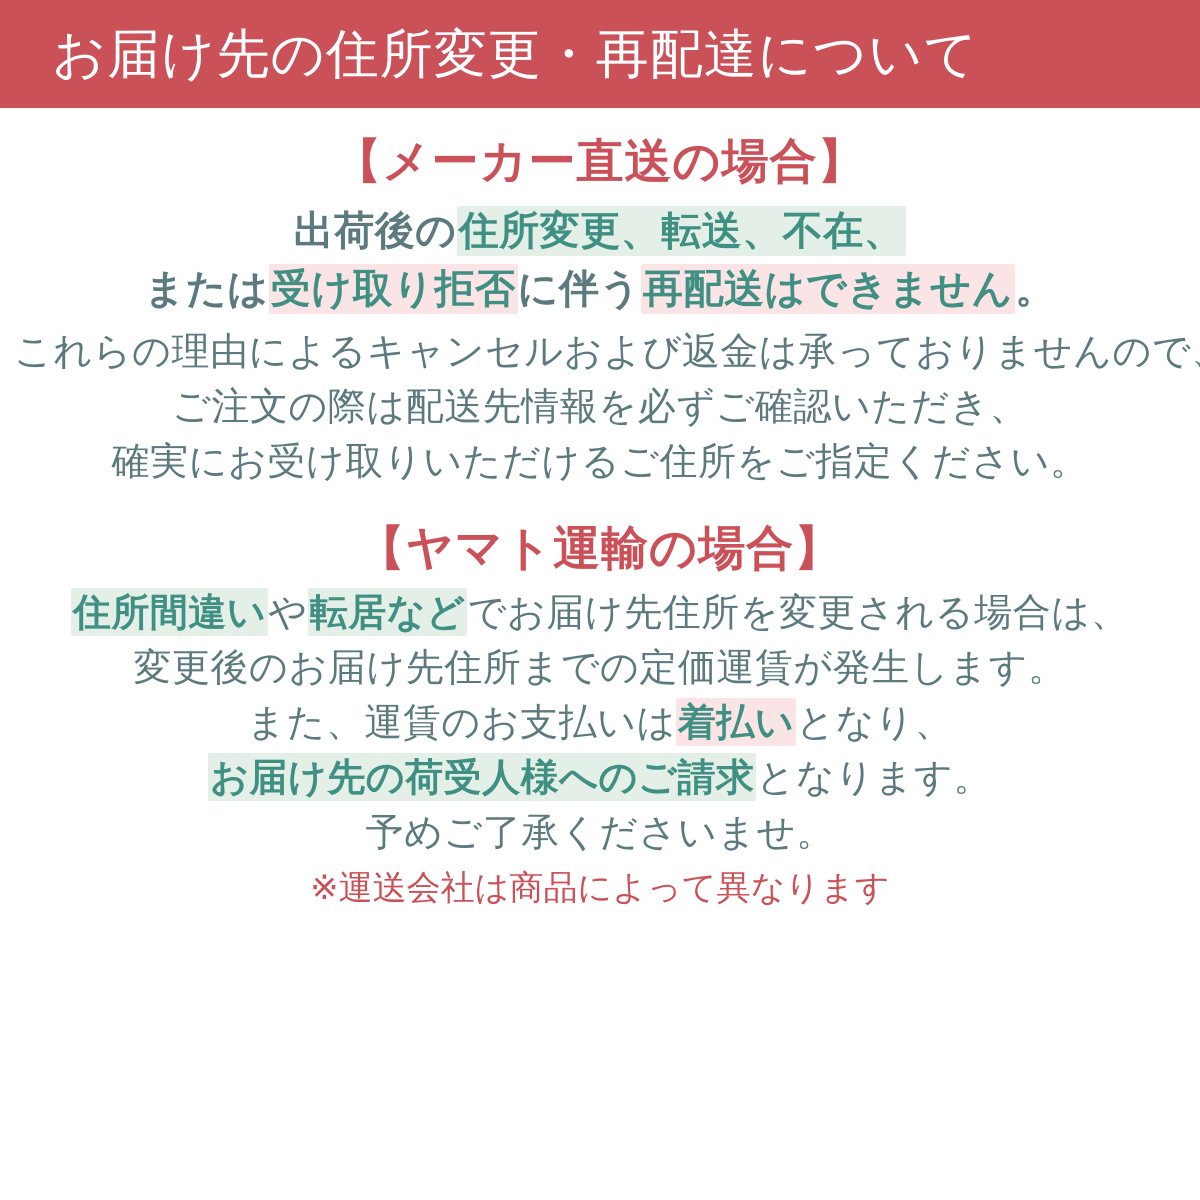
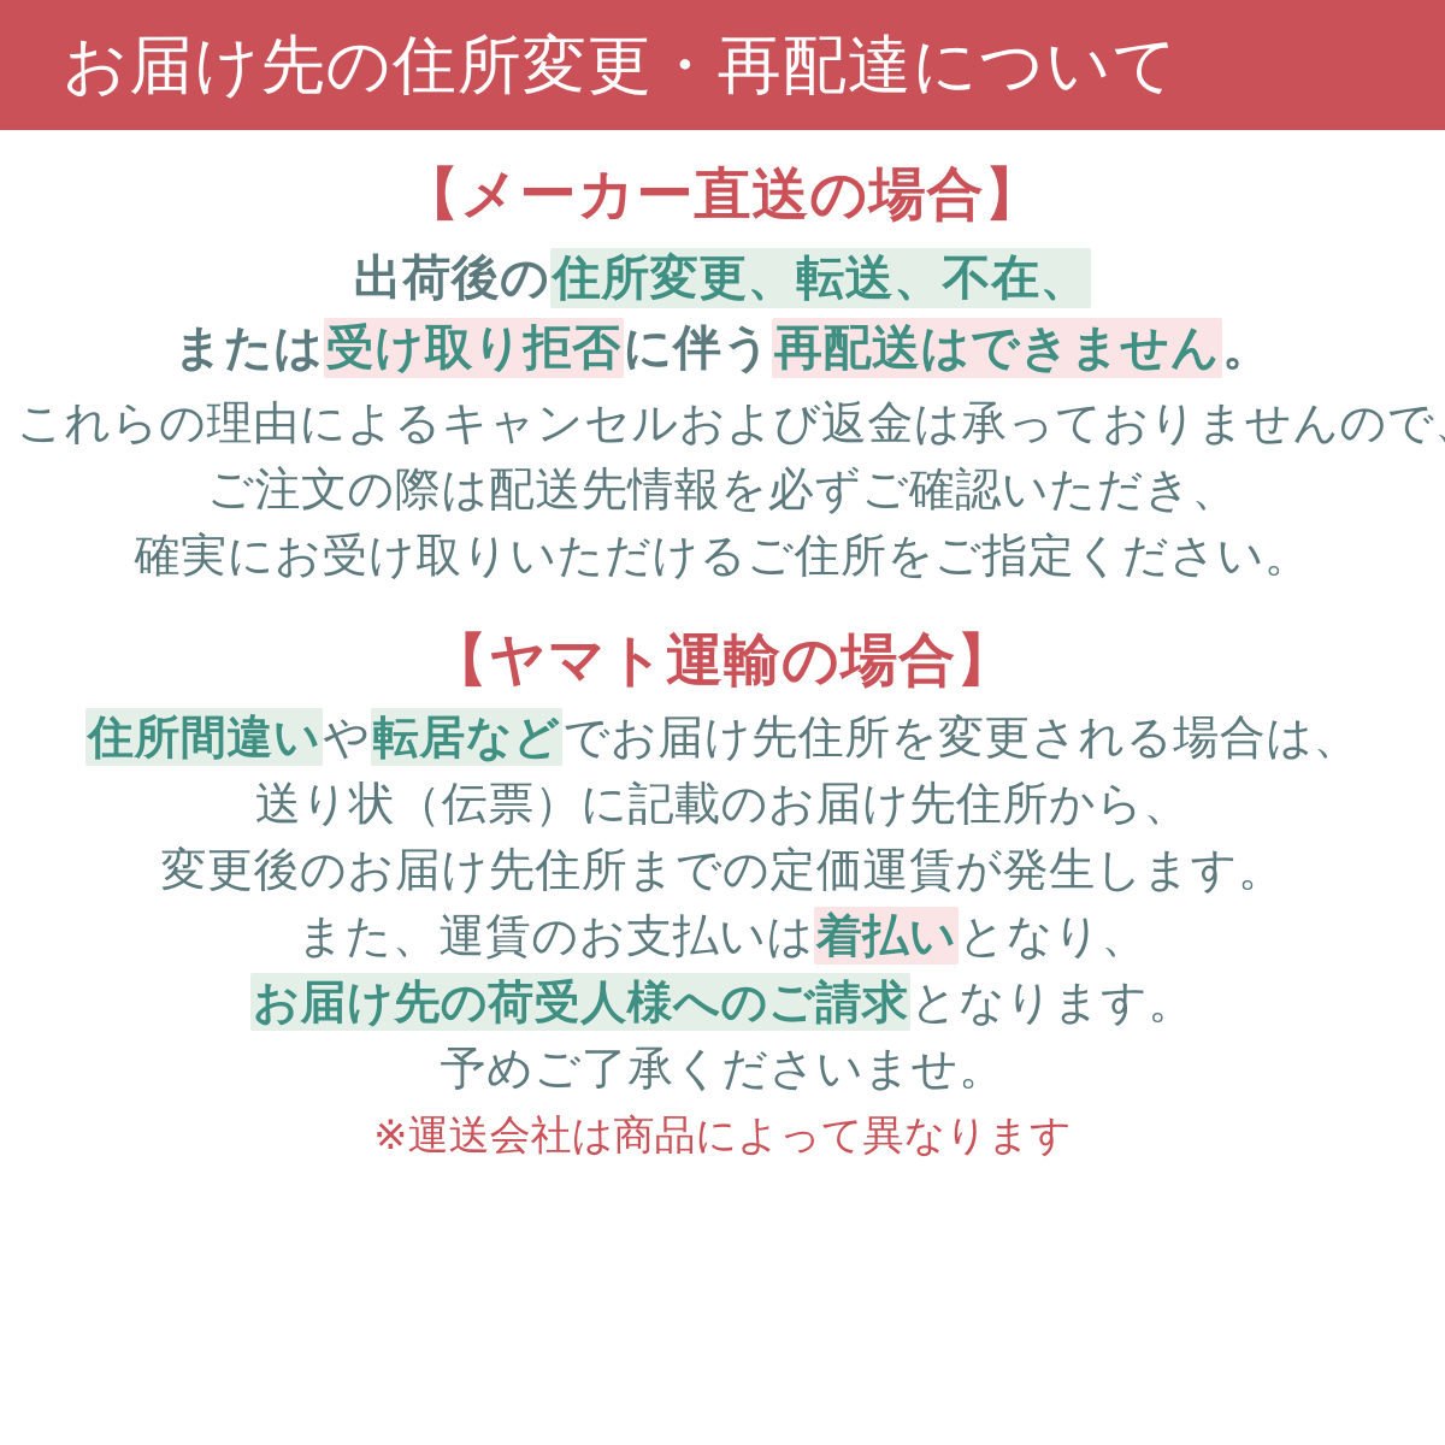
  お届け先の住所変更・再配達について
  【メーカー直送の場合】
  出荷後の住所変更、転送、不在、
  または受け取り拒否に伴う再配送はできません。
  これらの理由によるキャンセルおよび返金は承っておりませんので
  ご注文の際は配送先情報を必ずご確認いただき、
  確実にお受け取りいただけるご住所をご指定ください。
  【ヤマト運輸の場合】
  住所間違いや転居などでお届け先住所を変更される場合は、
+ 送り状（伝票）に記載のお届け先住所から、
  変更後のお届け先住所までの定価運賃が発生します。
  また、運賃のお支払いは着払いとなり、
  お届け先の荷受人様へのご請求となります。
  予めご了承くださいませ。
  ※運送会社は商品によって異なります
